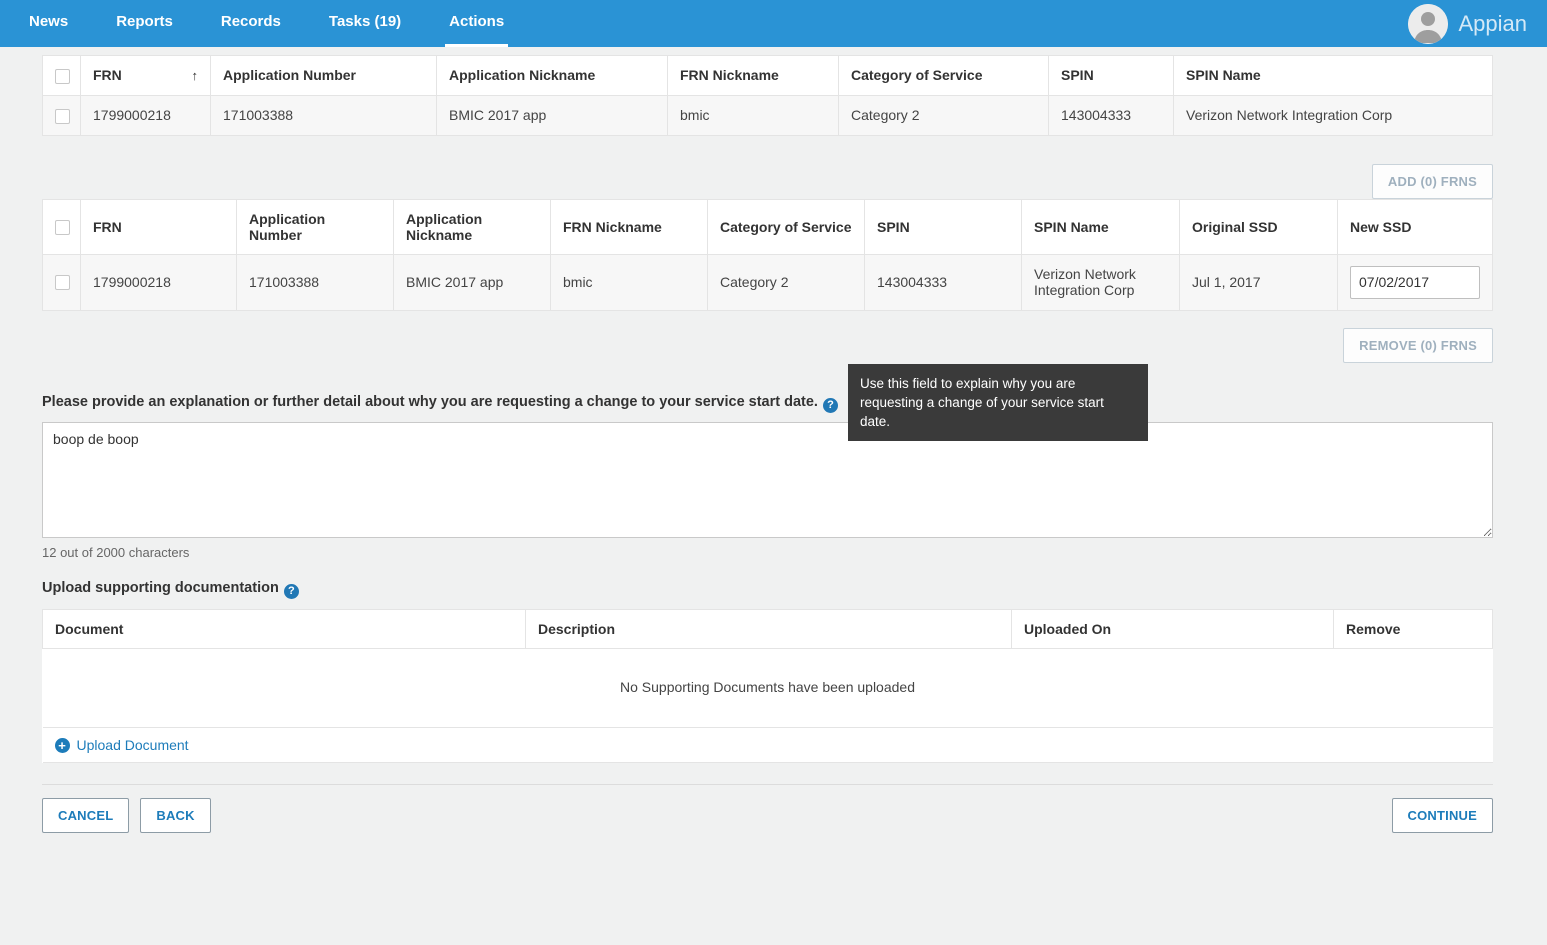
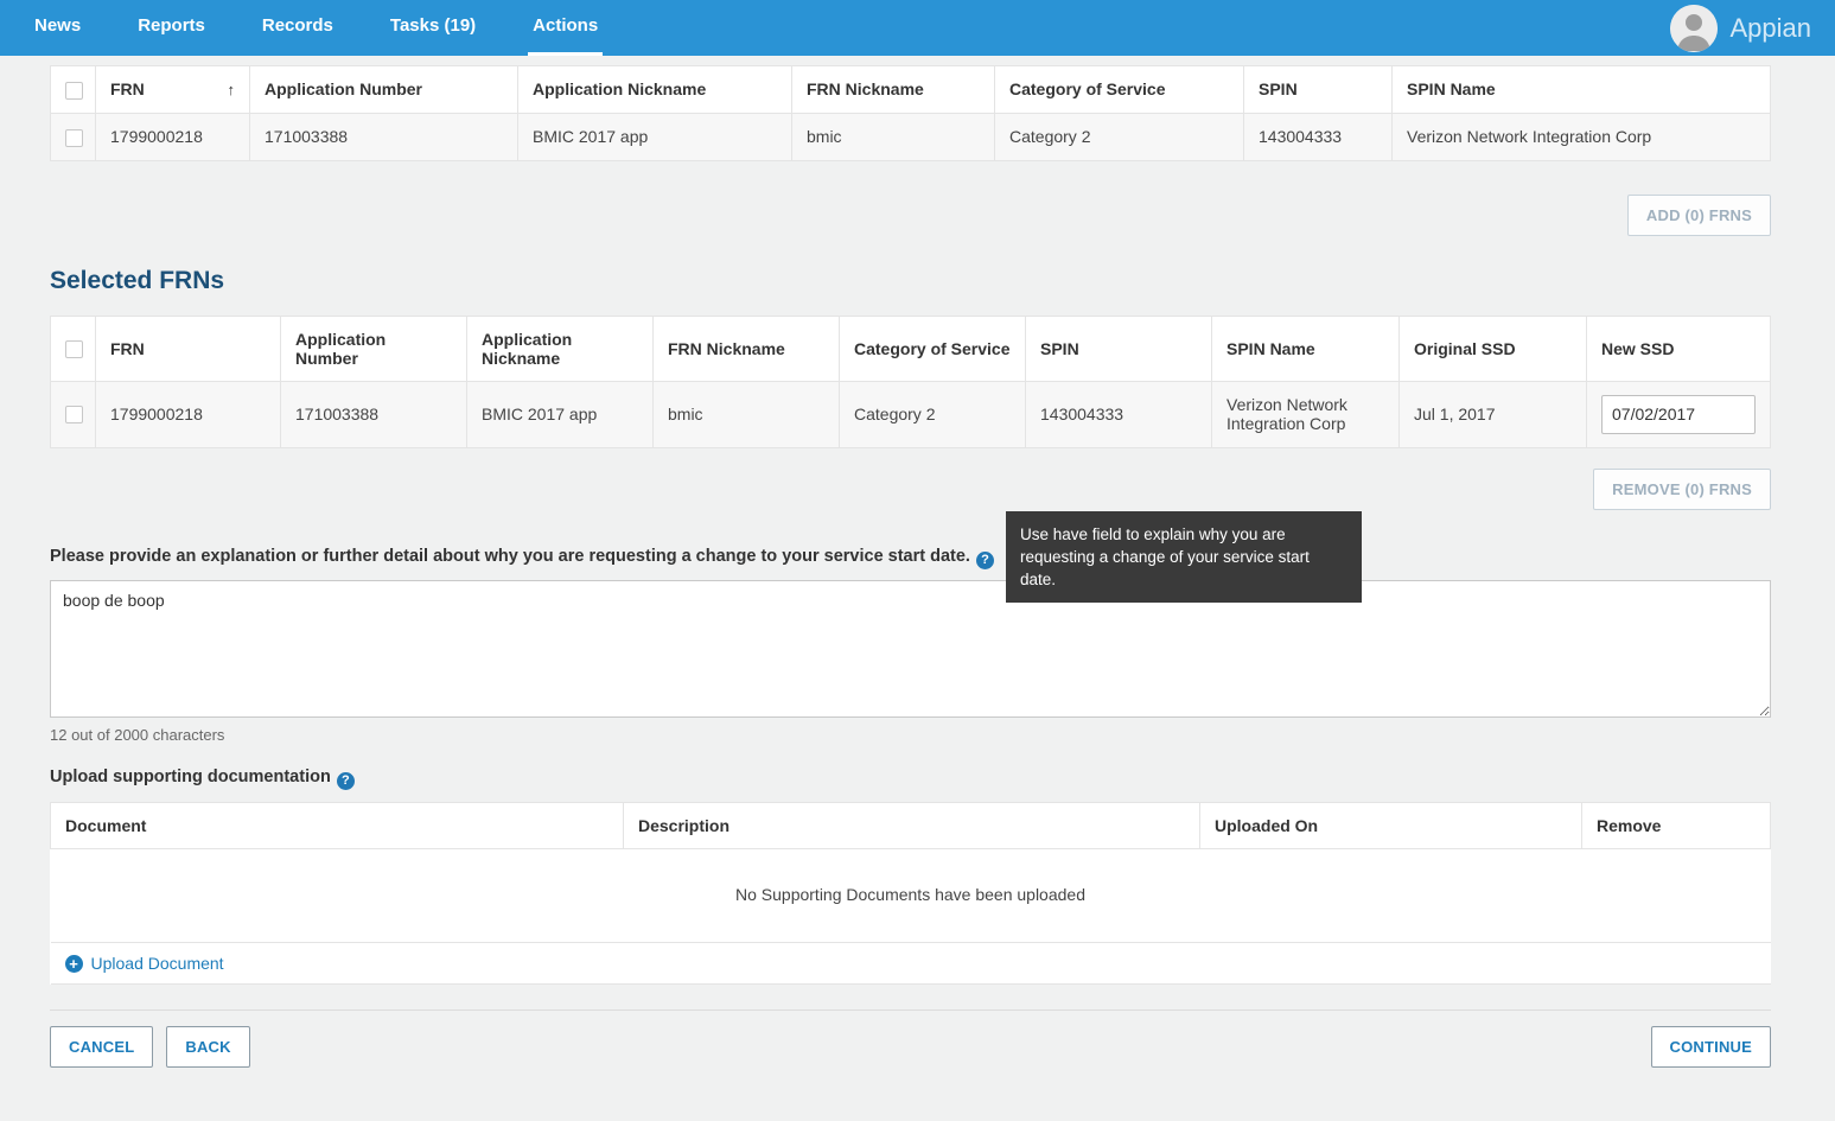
  News
  Reports
  Records
  Tasks (19)
  Actions
  Appian
  	FRN ↑	Application Number	Application Nickname	FRN Nickname	Category of Service	SPIN	SPIN Name
  	1799000218	171003388	BMIC 2017 app	bmic	Category 2	143004333	Verizon Network Integration Corp
  ADD (0) FRNS
+ Selected FRNs
  	FRN	Application Number	Application Nickname	FRN Nickname	Category of Service	SPIN	SPIN Name	Original SSD	New SSD
  	1799000218	171003388	BMIC 2017 app	bmic	Category 2	143004333	Verizon Network Integration Corp	Jul 1, 2017	07/02/2017
  REMOVE (0) FRNS
- Use this field to explain why you are requesting a change of your service start date.
+ Use have field to explain why you are requesting a change of your service start date.
  Please provide an explanation or further detail about why you are requesting a change to your service start date. ?
  boop de boop
  12 out of 2000 characters
  Upload supporting documentation ?
  Document	Description	Uploaded On	Remove
  No Supporting Documents have been uploaded
  + Upload Document
  CANCEL
  BACK
  CONTINUE
